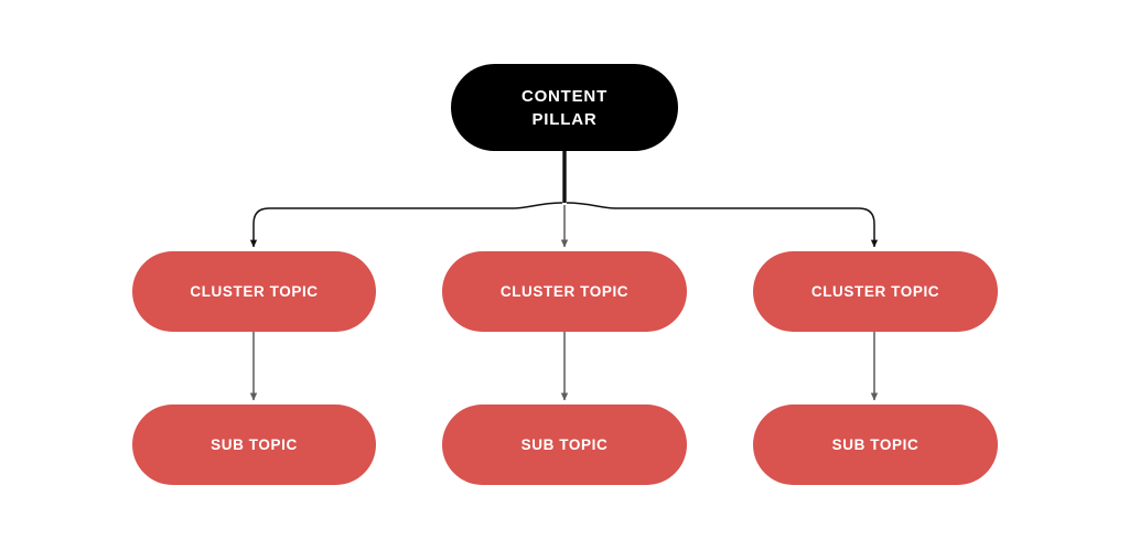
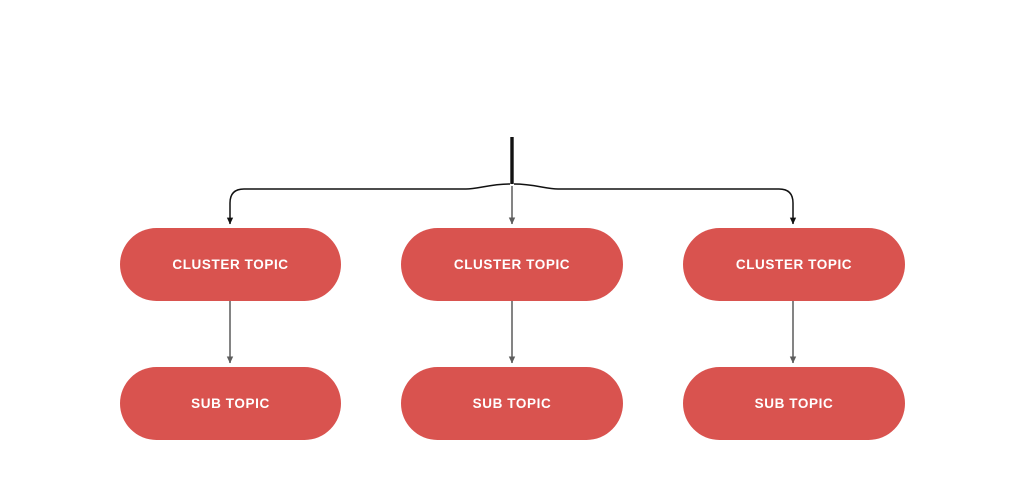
- CONTENT
- PILLAR
  CLUSTER TOPIC
  CLUSTER TOPIC
  CLUSTER TOPIC
  SUB TOPIC
  SUB TOPIC
  SUB TOPIC
